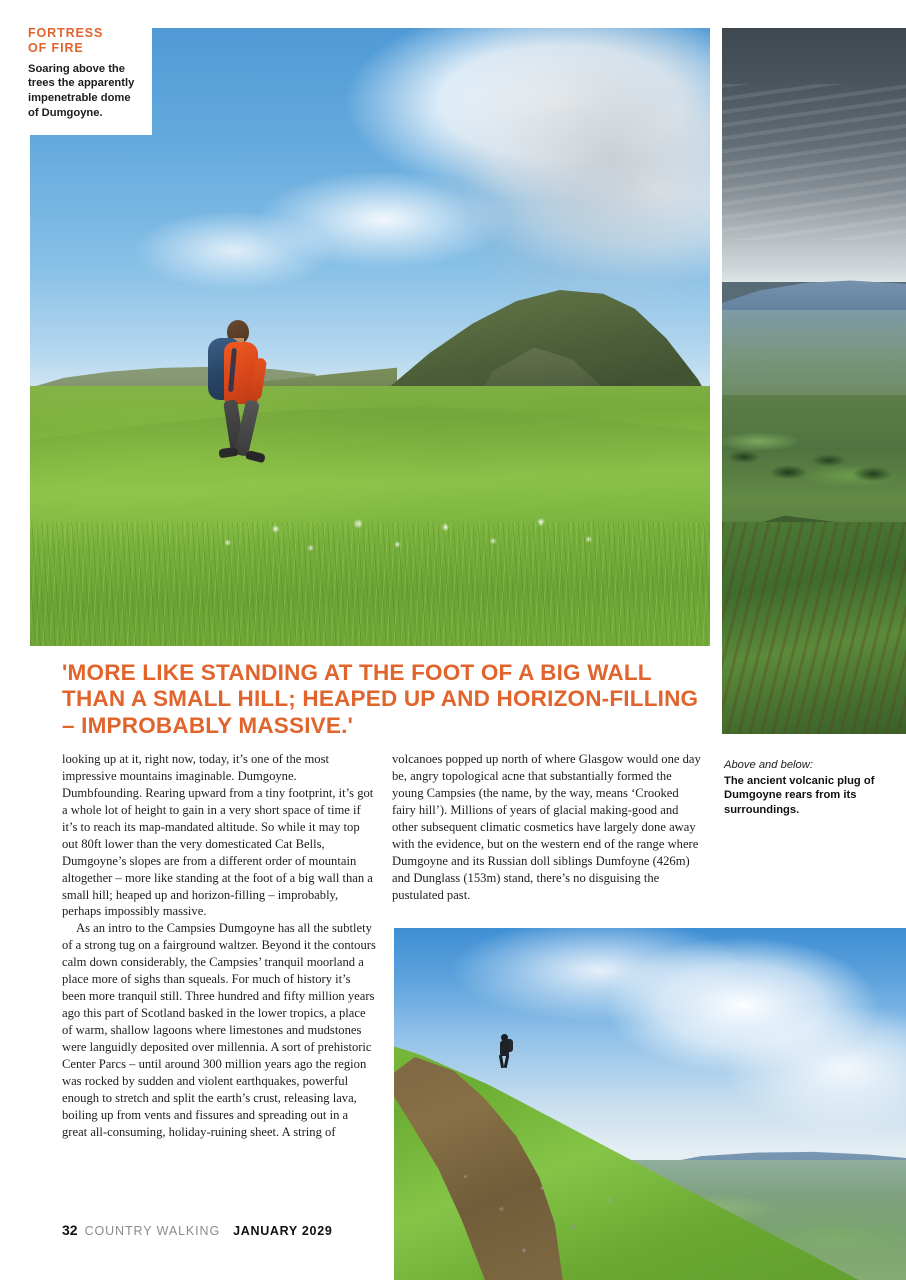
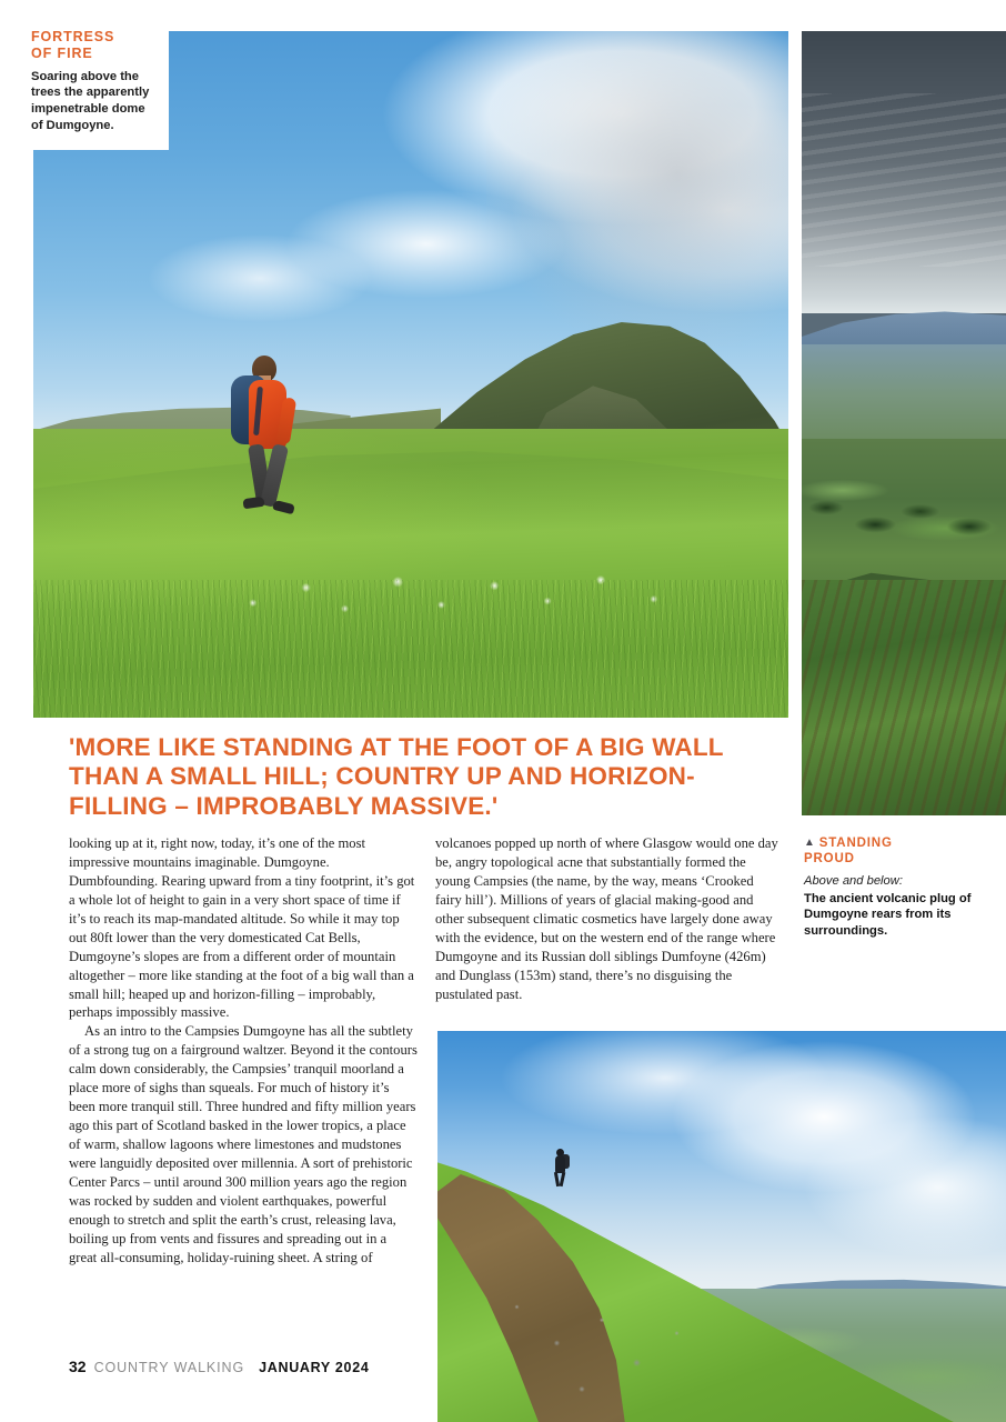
  FORTRESS
  OF FIRE
  Soaring above the trees the apparently impenetrable dome of Dumgoyne.
- 'MORE LIKE STANDING AT THE FOOT OF A BIG WALL THAN A SMALL HILL; HEAPED UP AND HORIZON-FILLING – IMPROBABLY MASSIVE.'
+ 'MORE LIKE STANDING AT THE FOOT OF A BIG WALL THAN A SMALL HILL; COUNTRY UP AND HORIZON-FILLING – IMPROBABLY MASSIVE.'
  looking up at it, right now, today, it’s one of the most impressive mountains imaginable. Dumgoyne. Dumbfounding. Rearing upward from a tiny footprint, it’s got a whole lot of height to gain in a very short space of time if it’s to reach its map-mandated altitude. So while it may top out 80ft lower than the very domesticated Cat Bells, Dumgoyne’s slopes are from a different order of mountain altogether – more like standing at the foot of a big wall than a small hill; heaped up and horizon-filling – improbably, perhaps impossibly massive.
  As an intro to the Campsies Dumgoyne has all the subtlety of a strong tug on a fairground waltzer. Beyond it the contours calm down considerably, the Campsies’ tranquil moorland a place more of sighs than squeals. For much of history it’s been more tranquil still. Three hundred and fifty million years ago this part of Scotland basked in the lower tropics, a place of warm, shallow lagoons where limestones and mudstones were languidly deposited over millennia. A sort of prehistoric Center Parcs – until around 300 million years ago the region was rocked by sudden and violent earthquakes, powerful enough to stretch and split the earth’s crust, releasing lava, boiling up from vents and fissures and spreading out in a great all-consuming, holiday-ruining sheet. A string of
  volcanoes popped up north of where Glasgow would one day be, angry topological acne that substantially formed the young Campsies (the name, by the way, means ‘Crooked fairy hill’). Millions of years of glacial making-good and other subsequent climatic cosmetics have largely done away with the evidence, but on the western end of the range where Dumgoyne and its Russian doll siblings Dumfoyne (426m) and Dunglass (153m) stand, there’s no disguising the pustulated past.
+ ▲ STANDING
+ PROUD
  Above and below:
  The ancient volcanic plug of Dumgoyne rears from its surroundings.
  32
  COUNTRY WALKING
- JANUARY 2029
+ JANUARY 2024
